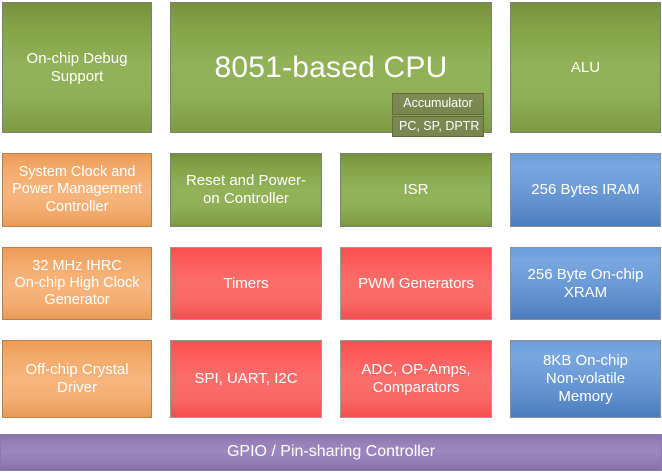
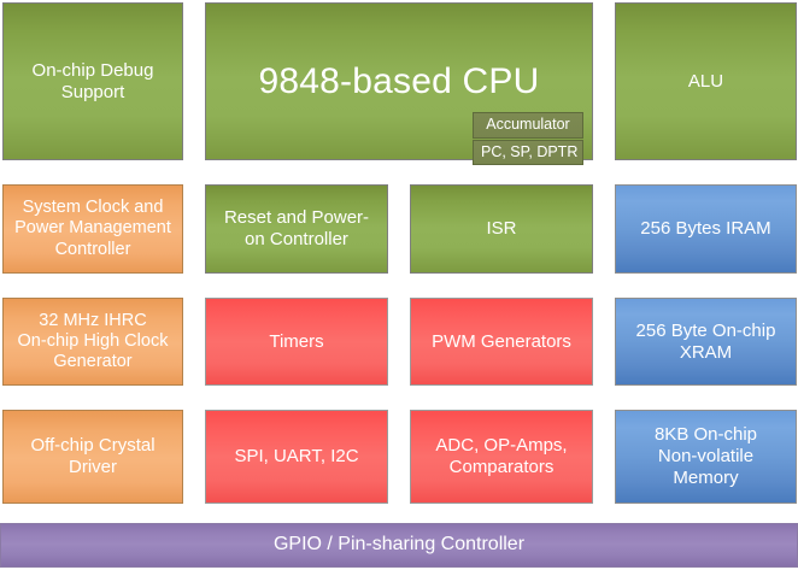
  On-chip Debug
  Support
- 8051-based CPU
+ 9848-based CPU
  Accumulator
  PC, SP, DPTR
  ALU
  System Clock and
  Power Management
  Controller
  Reset and Power-
  on Controller
  ISR
  256 Bytes IRAM
  32 MHz IHRC
  On-chip High Clock
  Generator
  Timers
  PWM Generators
  256 Byte On-chip
  XRAM
  Off-chip Crystal
  Driver
  SPI, UART, I2C
  ADC, OP-Amps,
  Comparators
  8KB On-chip
  Non-volatile
  Memory
  GPIO / Pin-sharing Controller
